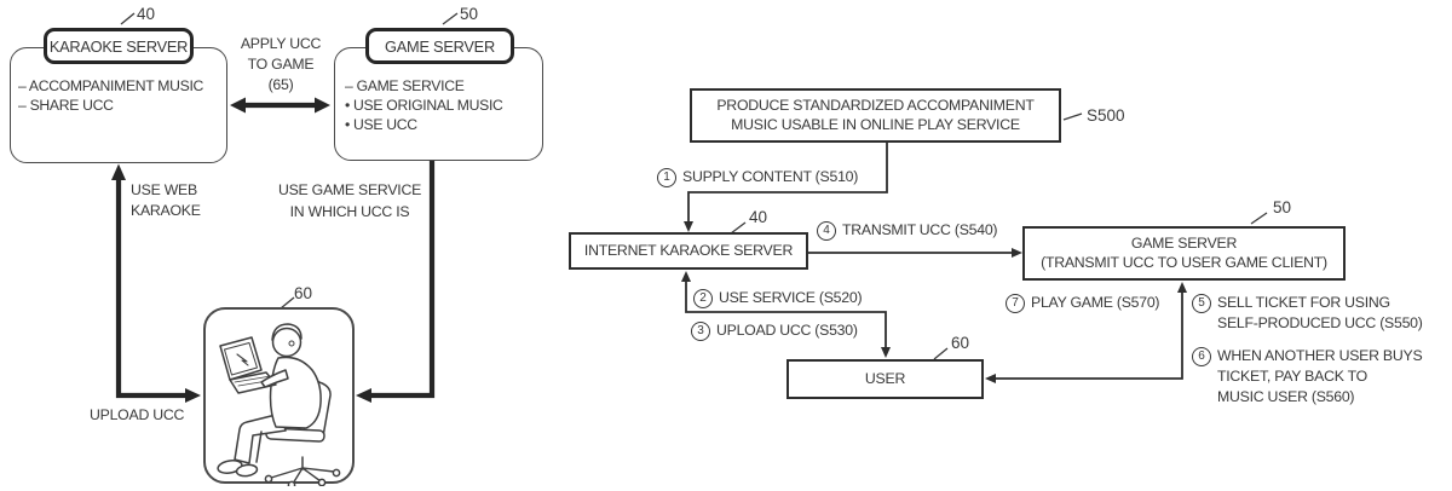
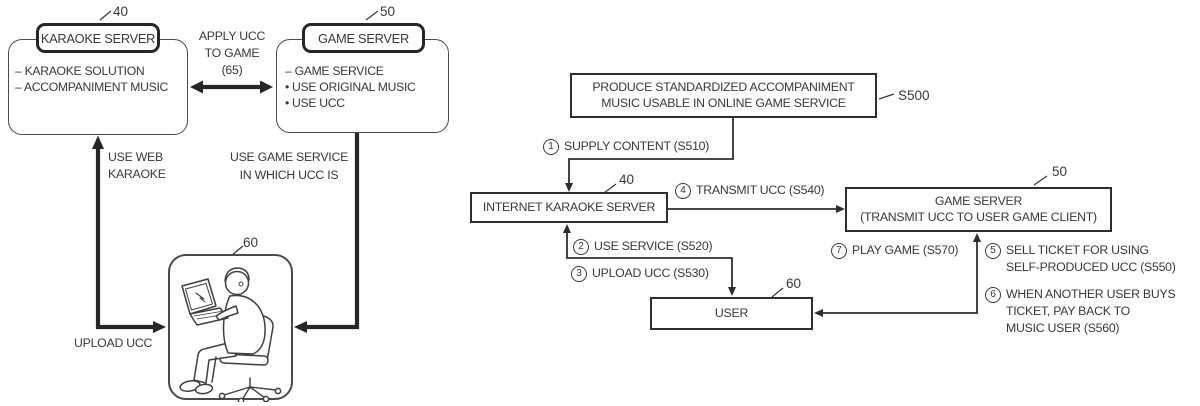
  40
  50
  KARAOKE SERVER
+ – KARAOKE SOLUTION
  – ACCOMPANIMENT MUSIC
- – SHARE UCC
  GAME SERVER
  – GAME SERVICE
  • USE ORIGINAL MUSIC
  • USE UCC
  APPLY UCC
  TO GAME
  (65)
  USE WEB
  KARAOKE
  USE GAME SERVICE
  IN WHICH UCC IS
  UPLOAD UCC
  60
  PRODUCE STANDARDIZED ACCOMPANIMENT
- MUSIC USABLE IN ONLINE PLAY SERVICE
+ MUSIC USABLE IN ONLINE GAME SERVICE
  S500
  1
  SUPPLY CONTENT (S510)
  40
  INTERNET KARAOKE SERVER
  4
  TRANSMIT UCC (S540)
  50
  GAME SERVER
  (TRANSMIT UCC TO USER GAME CLIENT)
  2
  USE SERVICE (S520)
  3
  UPLOAD UCC (S530)
  60
  USER
  7
  PLAY GAME (S570)
  5
  SELL TICKET FOR USING
  SELF-PRODUCED UCC (S550)
  6
  WHEN ANOTHER USER BUYS
  TICKET, PAY BACK TO
  MUSIC USER (S560)
